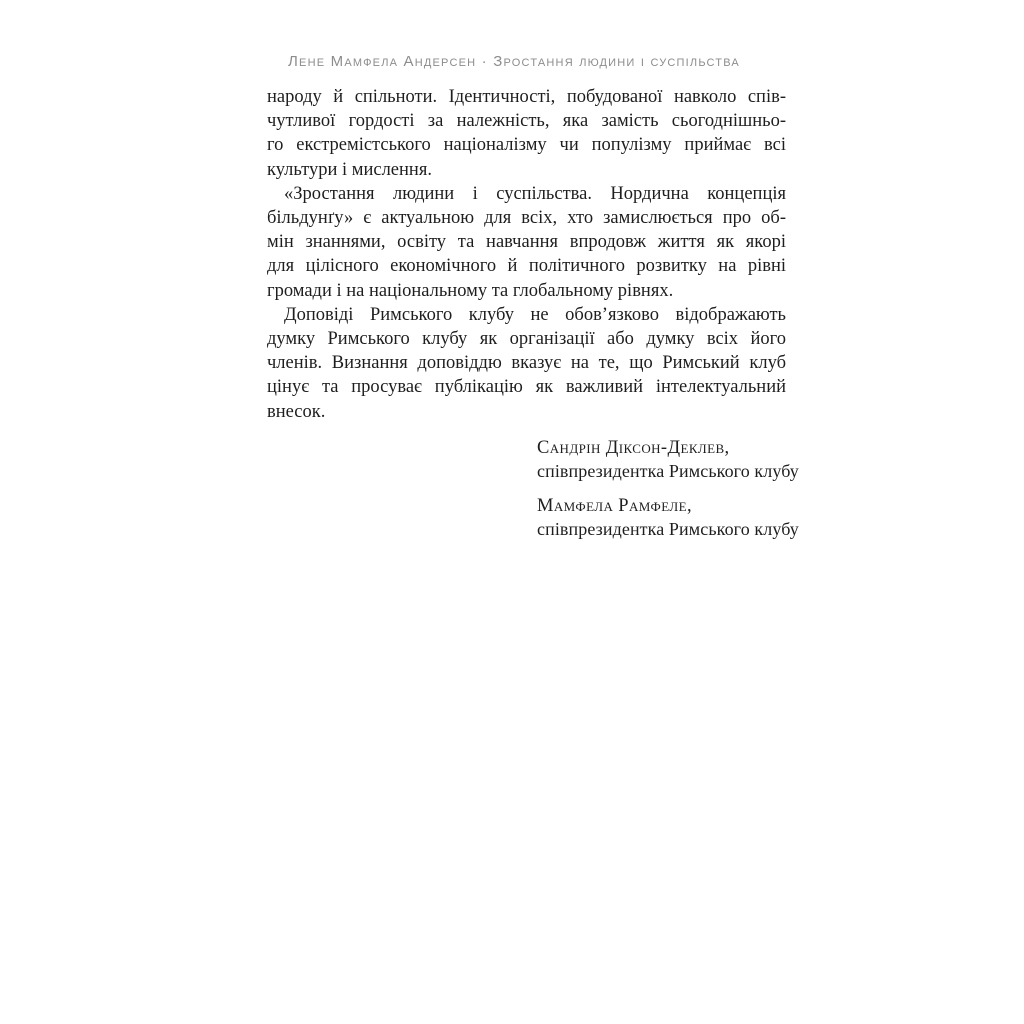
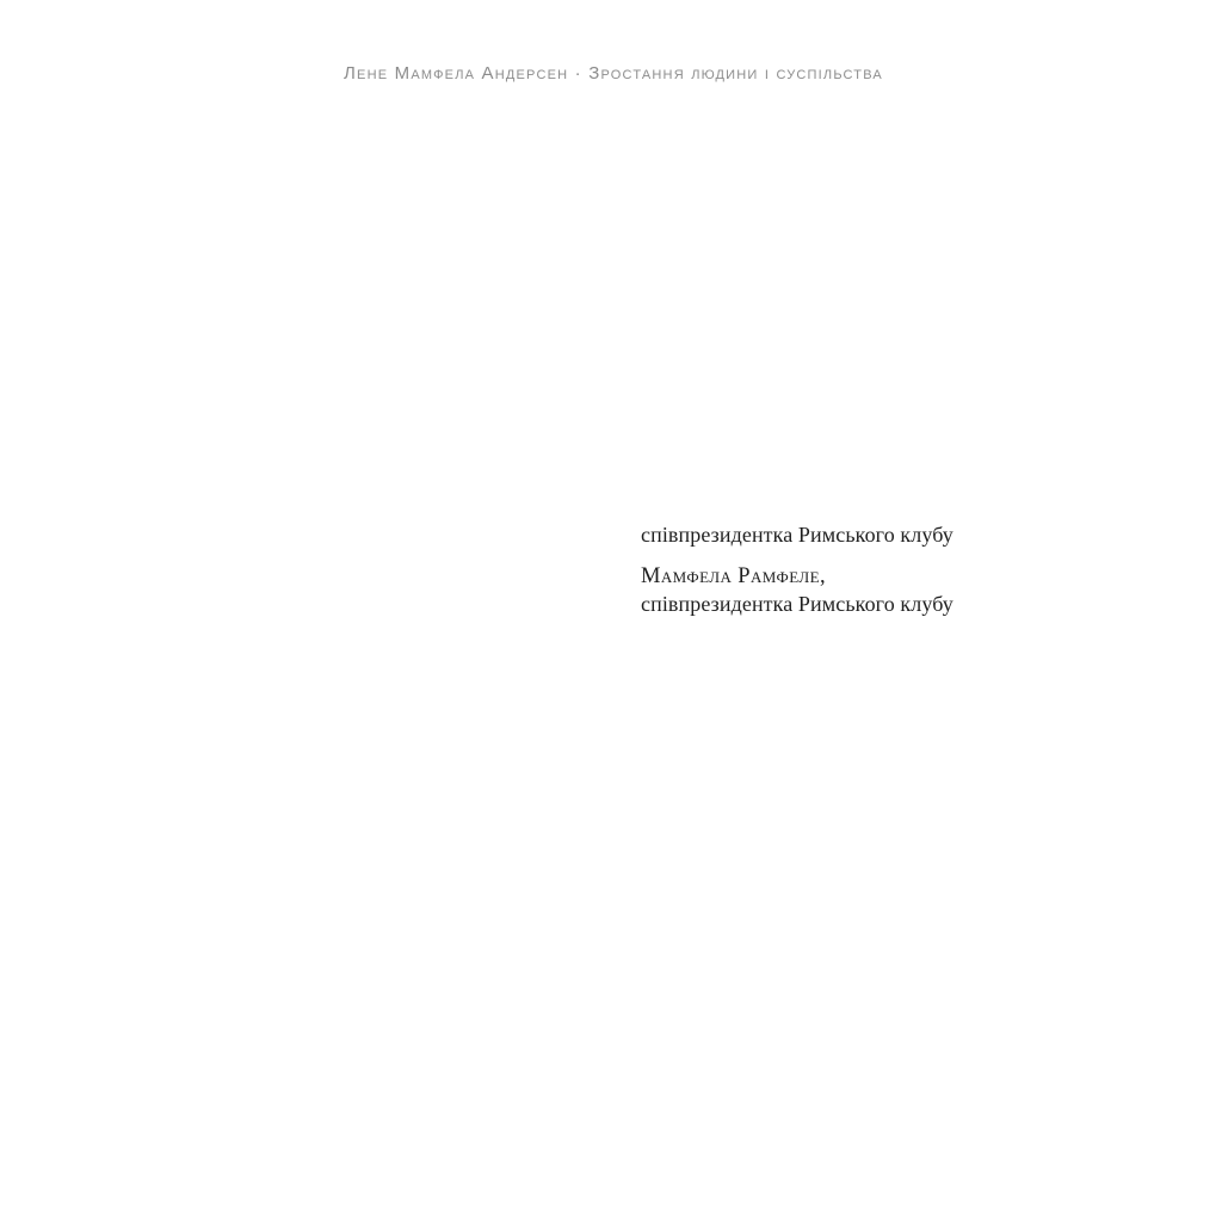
  Лене Мамфела Андерсен · Зростання людини і суспільства
- народу й спільноти. Ідентичності, побудованої навколо спів-
- чутливої гордості за належність, яка замість сьогоднішньо-
- го екстремістського націоналізму чи популізму приймає всі
- культури і мислення.
- «Зростання людини і суспільства. Нордична концепція
- більдунґу» є актуальною для всіх, хто замислюється про об-
- мін знаннями, освіту та навчання впродовж життя як якорі
- для цілісного економічного й політичного розвитку на рівні
- громади і на національному та глобальному рівнях.
- Доповіді Римського клубу не обов’язково відображають
- думку Римського клубу як організації або думку всіх його
- членів. Визнання доповіддю вказує на те, що Римський клуб
- цінує та просуває публікацію як важливий інтелектуальний
- внесок.
- Сандрін Діксон-Деклев,
  співпрезидентка Римського клубу
  Мамфела Рамфеле,
  співпрезидентка Римського клубу
